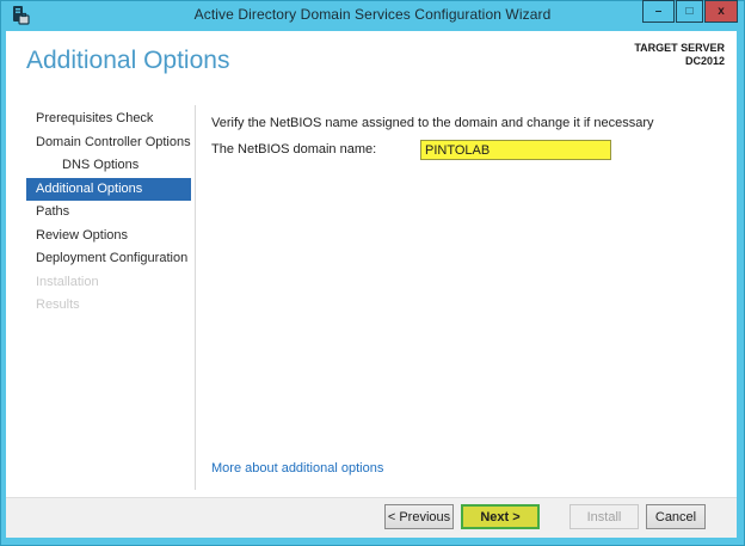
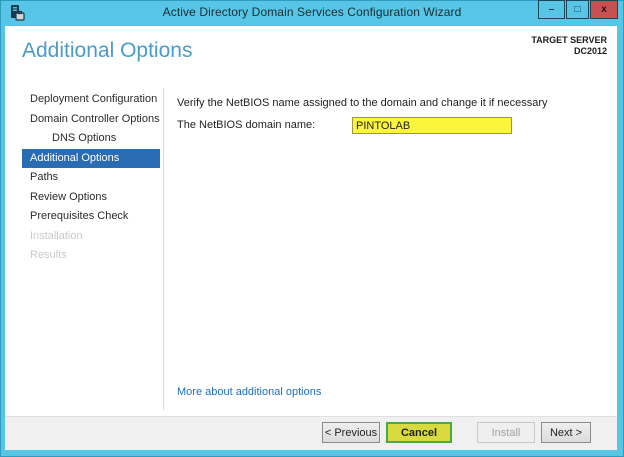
  Active Directory Domain Services Configuration Wizard
  –
  □
  x
  Additional Options
  TARGET SERVER
  DC2012
- Prerequisites Check
+ Deployment Configuration
  Domain Controller Options
  DNS Options
  Additional Options
  Paths
  Review Options
- Deployment Configuration
+ Prerequisites Check
  Installation
  Results
  Verify the NetBIOS name assigned to the domain and change it if necessary
  The NetBIOS domain name:
  PINTOLAB
  More about additional options
  < Previous
- Next >
+ Cancel
  Install
- Cancel
+ Next >
